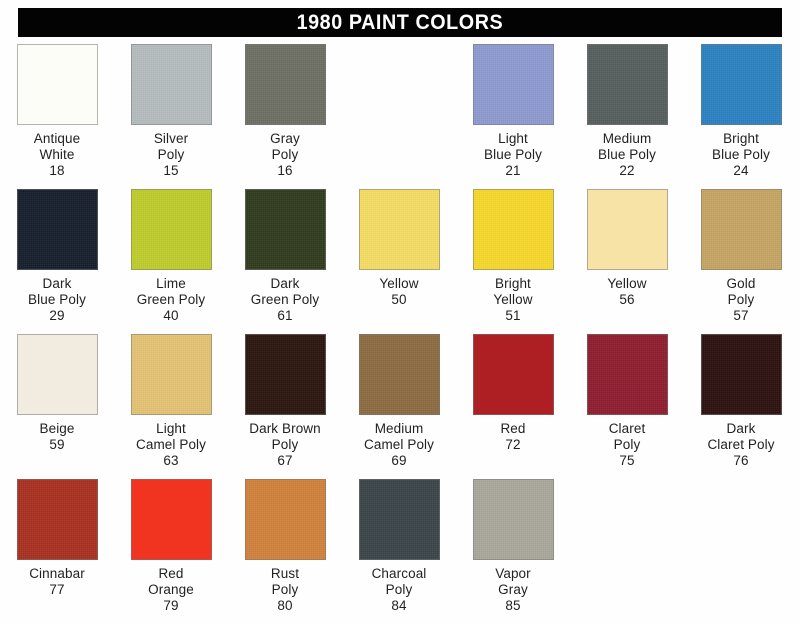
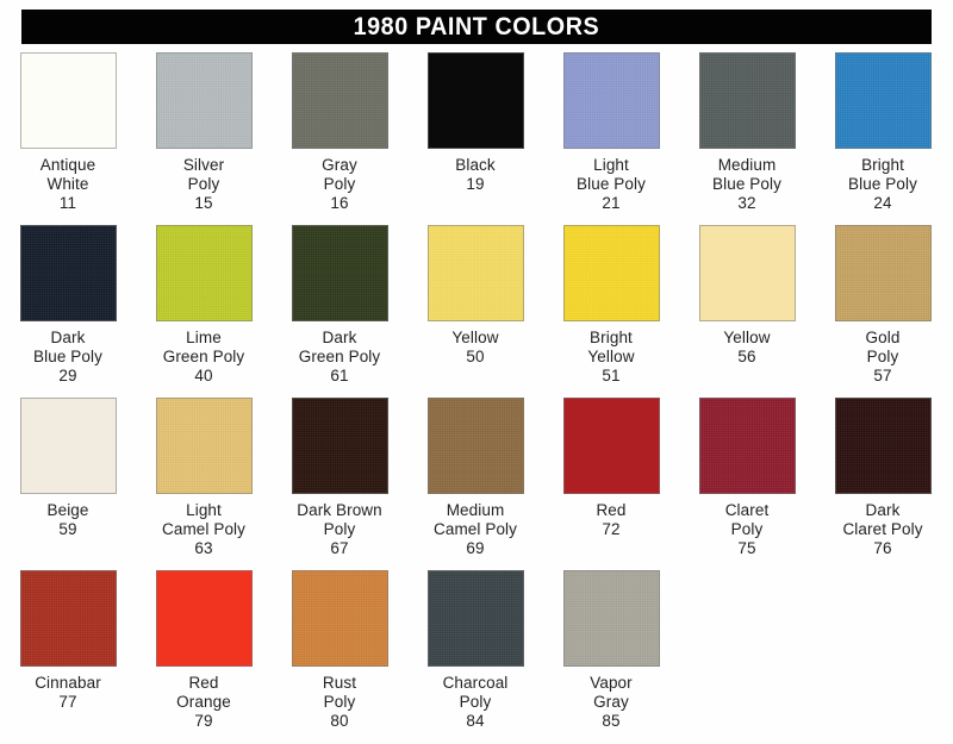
  1980 PAINT COLORS
  Antique
  White
- 18
+ 11
  Silver
  Poly
  15
  Gray
  Poly
  16
+ Black
+ 19
  Light
  Blue Poly
  21
  Medium
  Blue Poly
- 22
+ 32
  Bright
  Blue Poly
  24
  Dark
  Blue Poly
  29
  Lime
  Green Poly
  40
  Dark
  Green Poly
  61
  Yellow
  50
  Bright
  Yellow
  51
  Yellow
  56
  Gold
  Poly
  57
  Beige
  59
  Light
  Camel Poly
  63
  Dark Brown
  Poly
  67
  Medium
  Camel Poly
  69
  Red
  72
  Claret
  Poly
  75
  Dark
  Claret Poly
  76
  Cinnabar
  77
  Red
  Orange
  79
  Rust
  Poly
  80
  Charcoal
  Poly
  84
  Vapor
  Gray
  85
